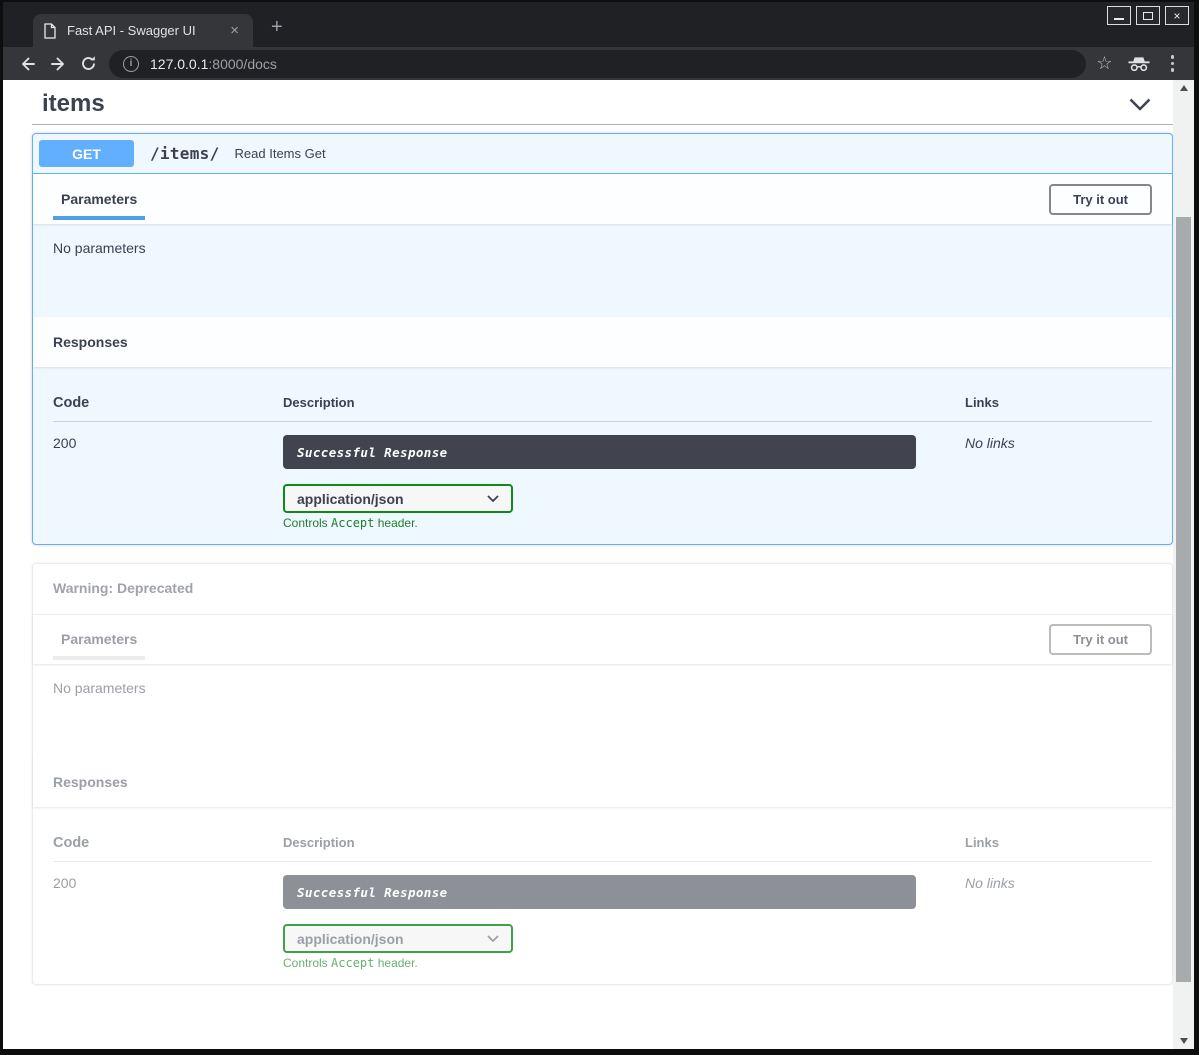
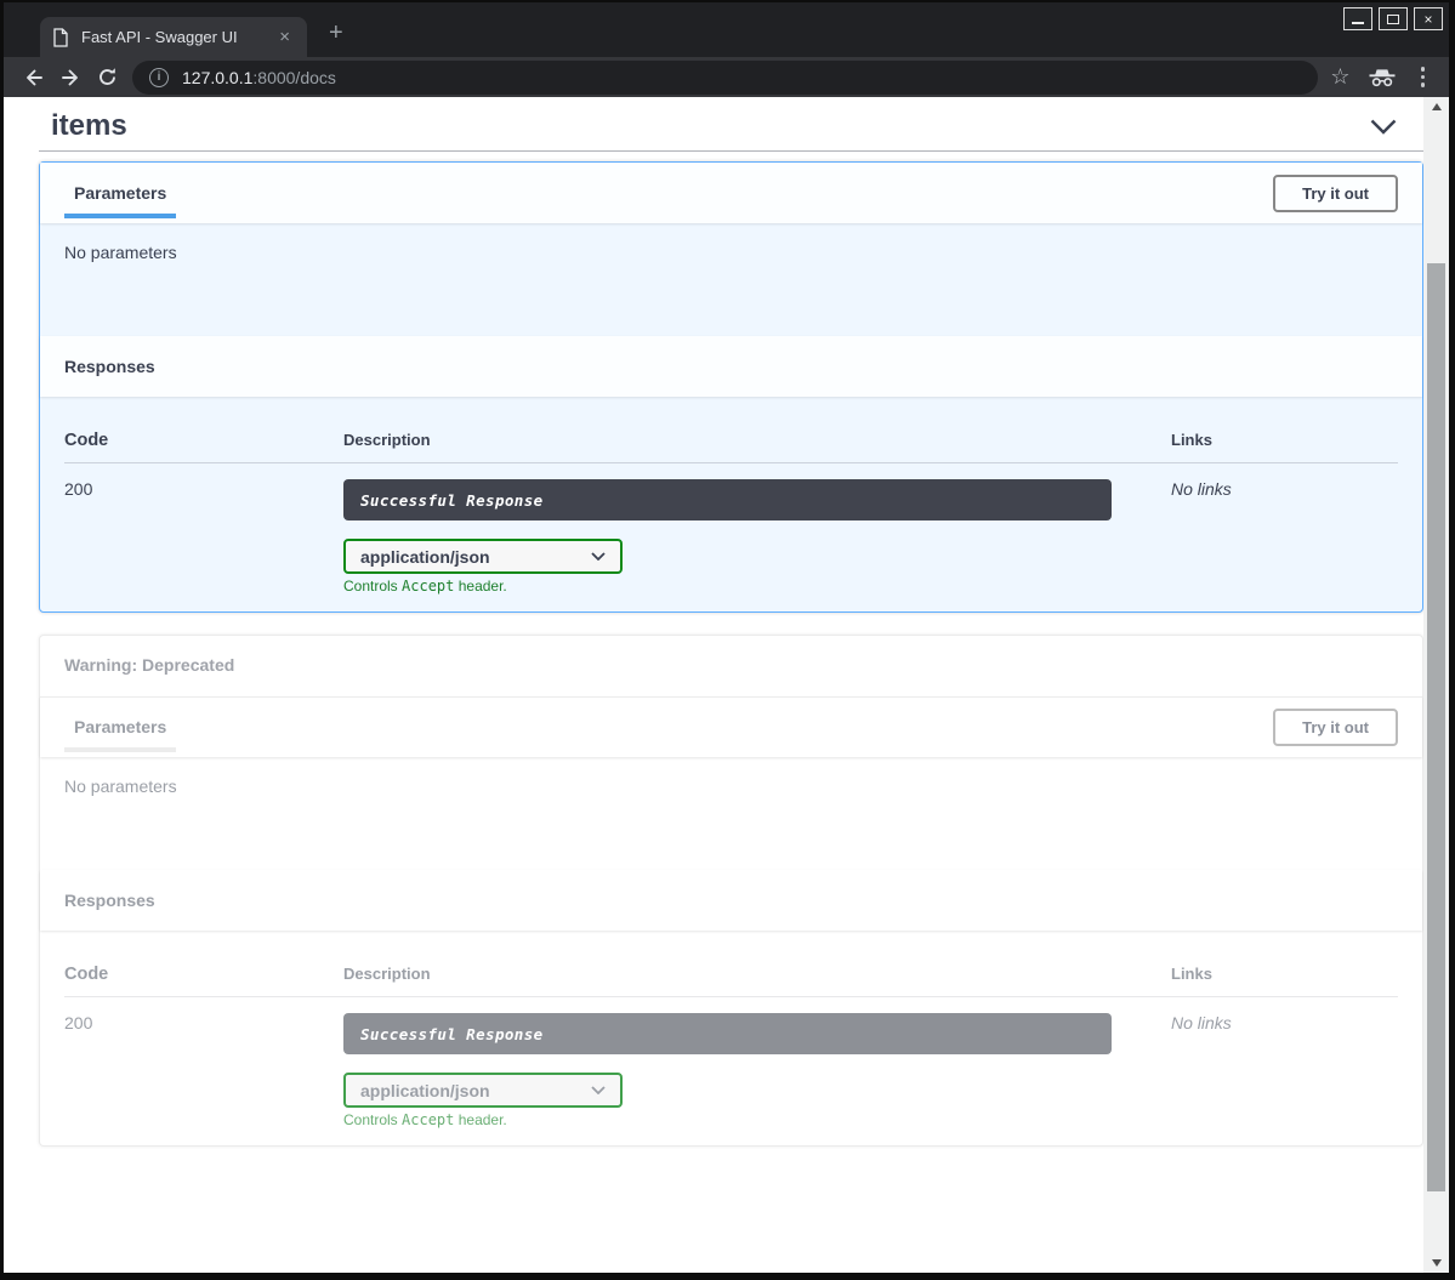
  Fast API - Swagger UI
  ×
  +
  ×
  i
  127.0.0.1:8000/docs
  ☆
  items
- GET
- /items/
- Read Items Get
  Parameters
  Try it out
  No parameters
  Responses
  Code
  Description
  Links
  200
  Successful Response
  application/json
  Controls Accept header.
  No links
  Warning: Deprecated
  Parameters
  Try it out
  No parameters
  Responses
  Code
  Description
  Links
  200
  Successful Response
  application/json
  Controls Accept header.
  No links
